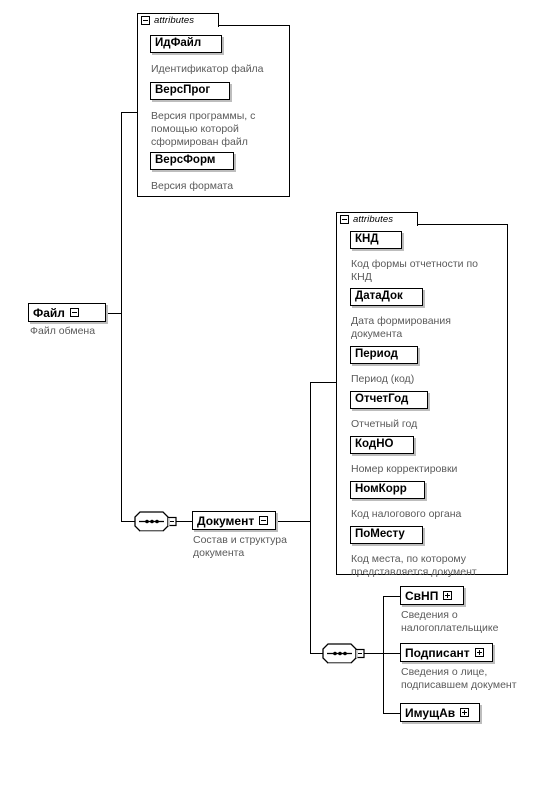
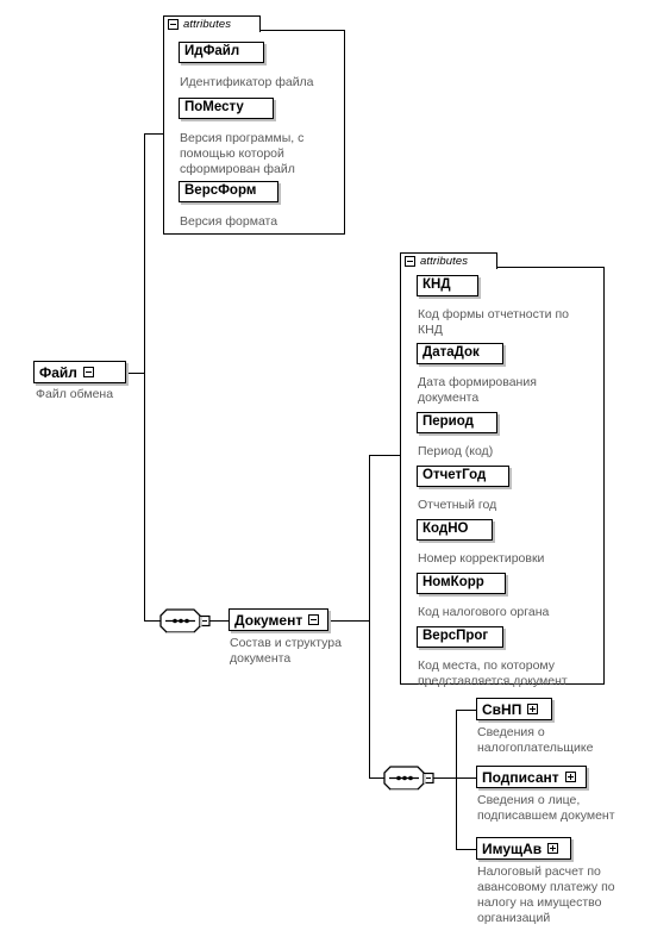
  Файл
  Файл обмена
  attributes
  ИдФайл
  Идентификатор файла
- ВерсПрог
+ ПоМесту
  Версия программы, с
  помощью которой
  сформирован файл
  ВерсФорм
  Версия формата
  Документ
  Состав и структура
  документа
  attributes
  КНД
  Код формы отчетности по
  КНД
  ДатаДок
  Дата формирования
  документа
  Период
  Период (код)
  ОтчетГод
  Отчетный год
  КодНО
  Номер корректировки
  НомКорр
  Код налогового органа
- ПоМесту
+ ВерсПрог
  Код места, по которому
  представляется документ
  СвНП
  Сведения о
  налогоплательщике
  Подписант
  Сведения о лице,
  подписавшем документ
  ИмущАв
+ Налоговый расчет по
+ авансовому платежу по
+ налогу на имущество
+ организаций
